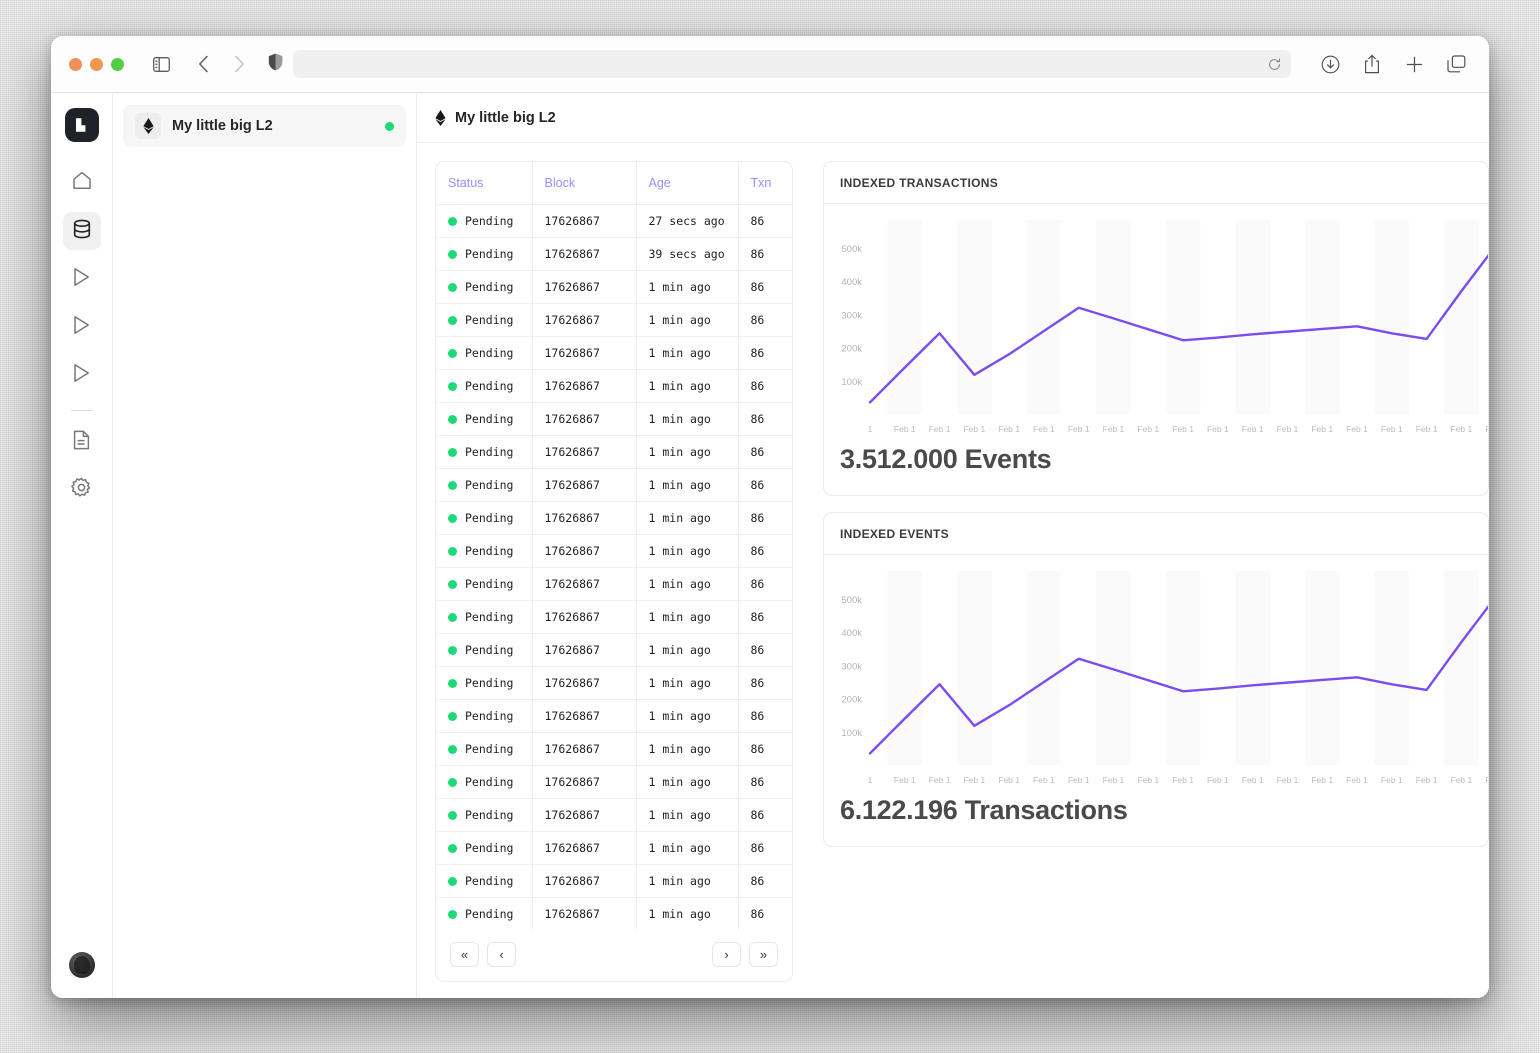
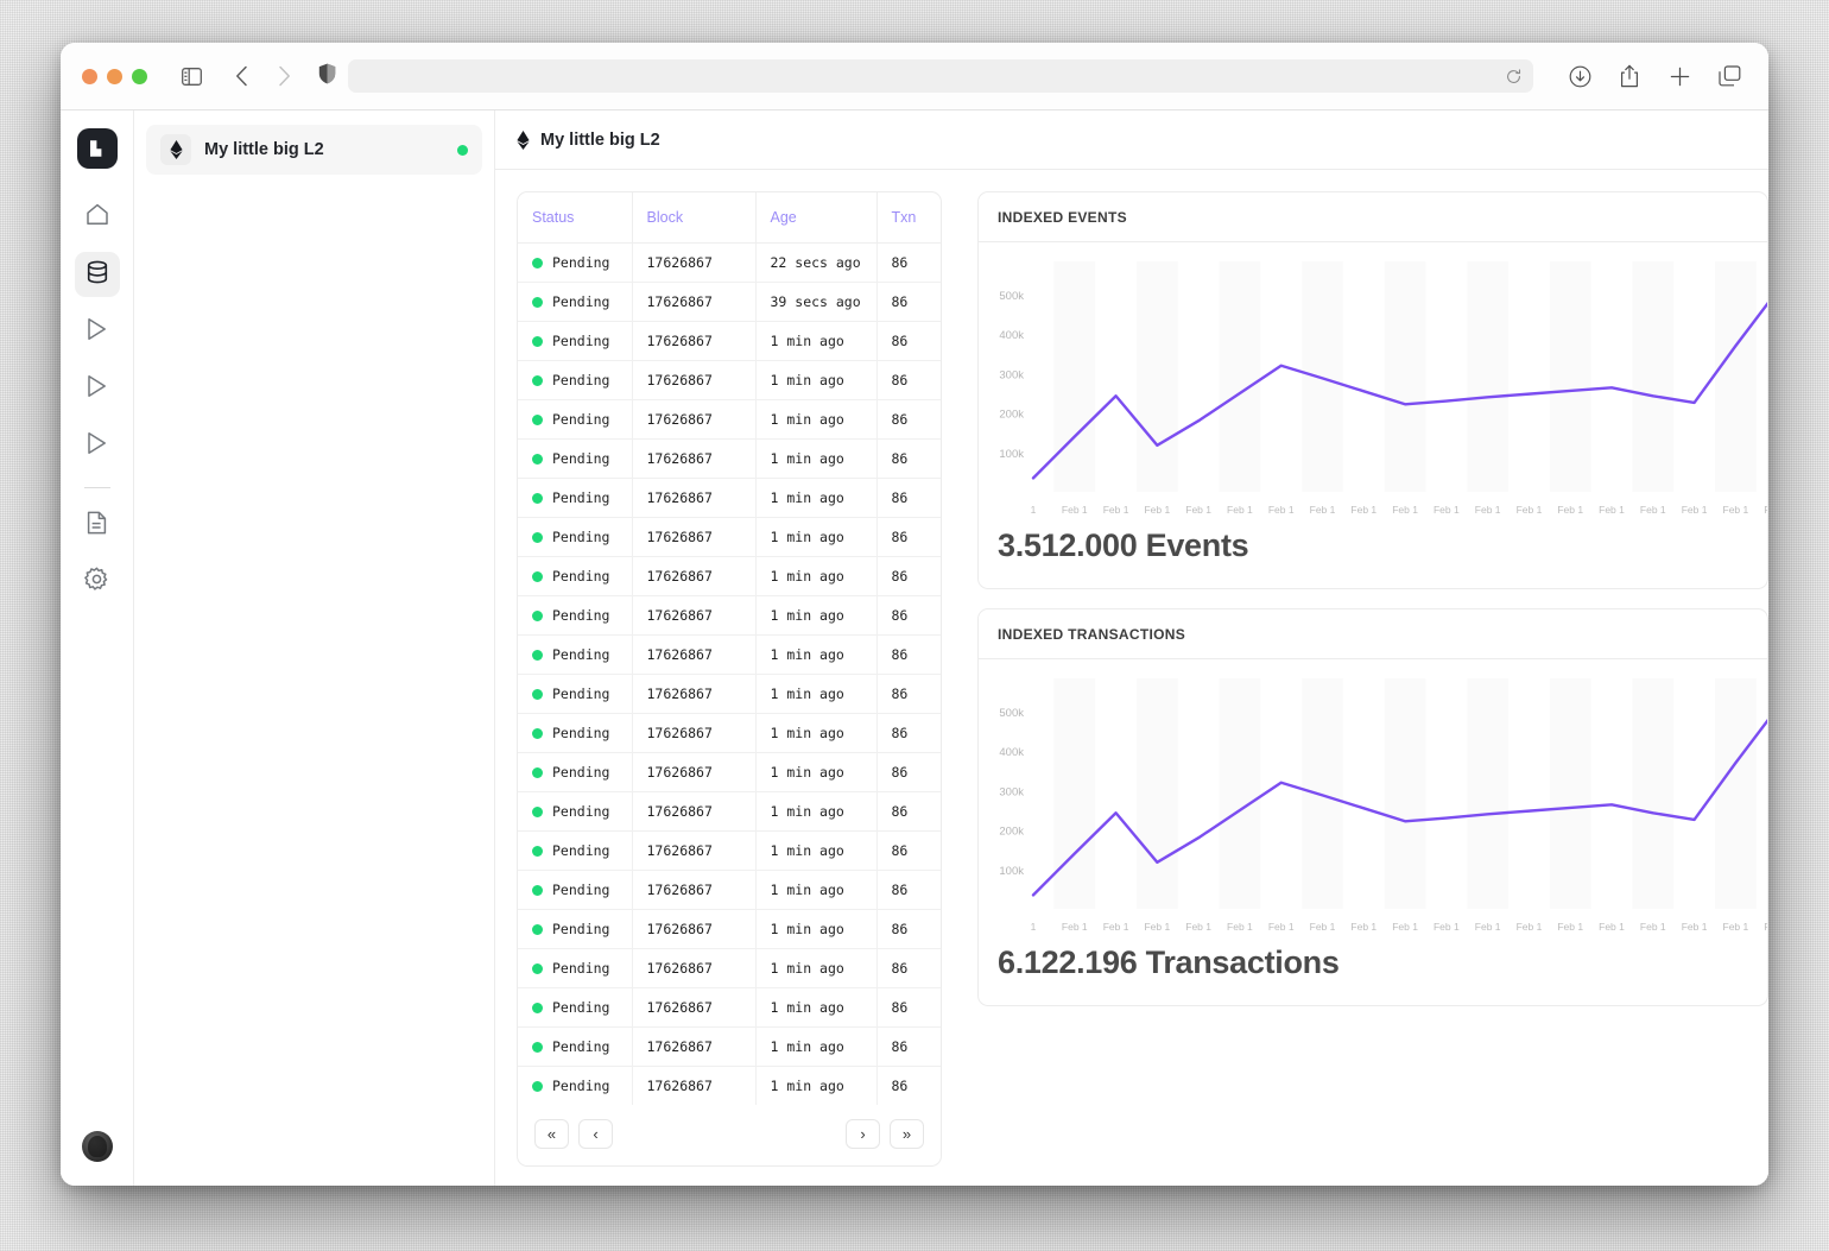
  My little big L2
  My little big L2
  Status	Block	Age	Txn
- Pending	17626867	27 secs ago	86
+ Pending	17626867	22 secs ago	86
  Pending	17626867	39 secs ago	86
  Pending	17626867	1 min ago	86
  Pending	17626867	1 min ago	86
  Pending	17626867	1 min ago	86
  Pending	17626867	1 min ago	86
  Pending	17626867	1 min ago	86
  Pending	17626867	1 min ago	86
  Pending	17626867	1 min ago	86
  Pending	17626867	1 min ago	86
  Pending	17626867	1 min ago	86
  Pending	17626867	1 min ago	86
  Pending	17626867	1 min ago	86
  Pending	17626867	1 min ago	86
  Pending	17626867	1 min ago	86
  Pending	17626867	1 min ago	86
  Pending	17626867	1 min ago	86
  Pending	17626867	1 min ago	86
  Pending	17626867	1 min ago	86
  Pending	17626867	1 min ago	86
  Pending	17626867	1 min ago	86
  Pending	17626867	1 min ago	86
  «
  ‹
  ›
  »
- INDEXED TRANSACTIONS
+ INDEXED EVENTS
  100k
  200k
  300k
  400k
  500k
  1
  Feb 1
  Feb 1
  Feb 1
  Feb 1
  Feb 1
  Feb 1
  Feb 1
  Feb 1
  Feb 1
  Feb 1
  Feb 1
  Feb 1
  Feb 1
  Feb 1
  Feb 1
  Feb 1
  Feb 1
  3.512.000 Events
- INDEXED EVENTS
+ INDEXED TRANSACTIONS
  100k
  200k
  300k
  400k
  500k
  1
  Feb 1
  Feb 1
  Feb 1
  Feb 1
  Feb 1
  Feb 1
  Feb 1
  Feb 1
  Feb 1
  Feb 1
  Feb 1
  Feb 1
  Feb 1
  Feb 1
  Feb 1
  Feb 1
  Feb 1
  6.122.196 Transactions
